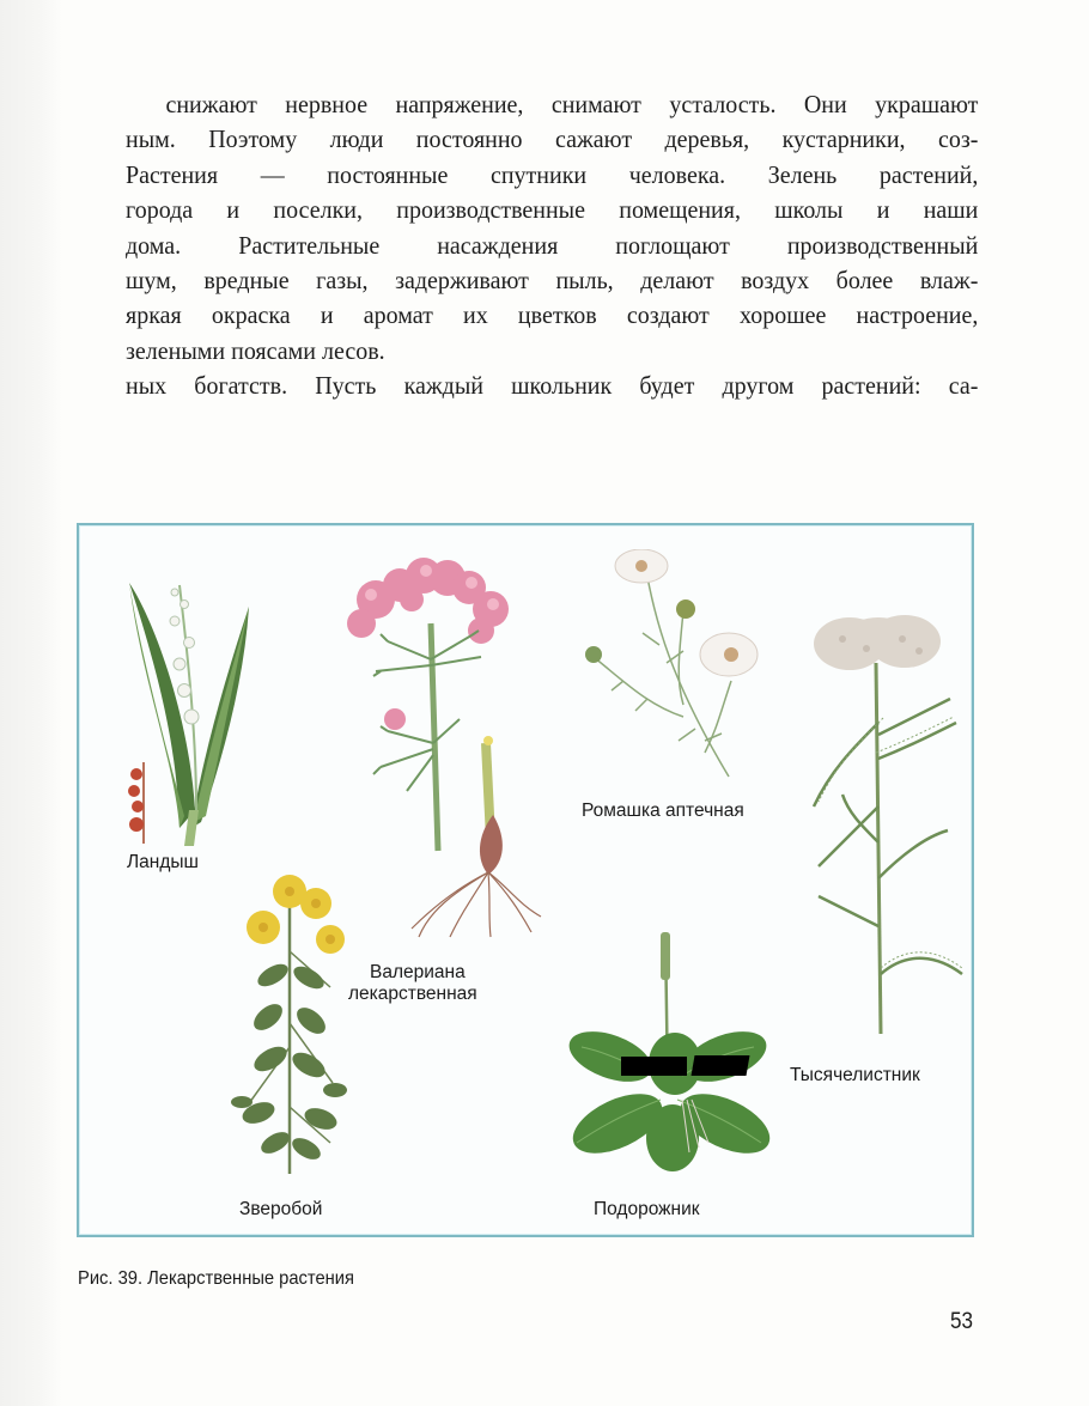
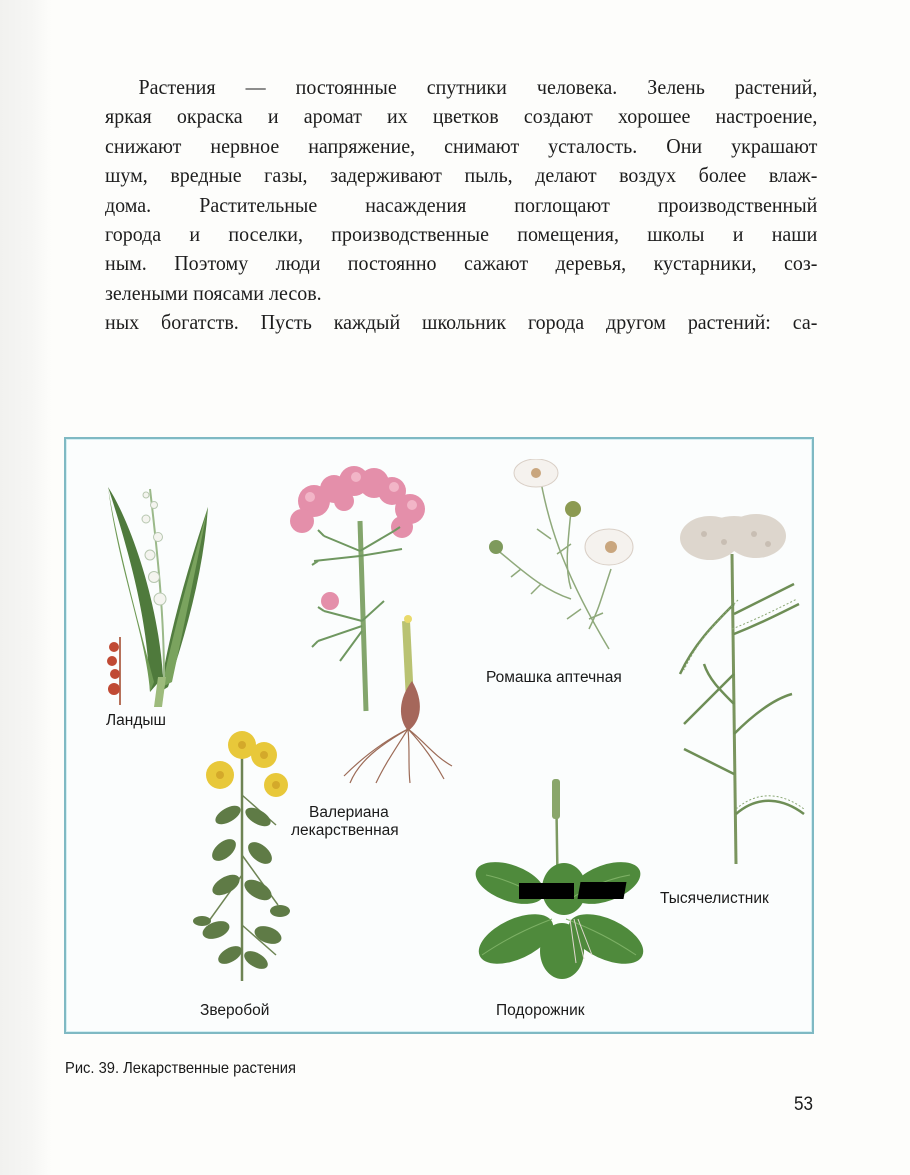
- снижают нервное напряжение, снимают усталость. Они украшают
+ Растения — постоянные спутники человека. Зелень растений,
- ным. Поэтому люди постоянно сажают деревья, кустарники, соз-
+ яркая окраска и аромат их цветков создают хорошее настроение,
- Растения — постоянные спутники человека. Зелень растений,
+ снижают нервное напряжение, снимают усталость. Они украшают
- города и поселки, производственные помещения, школы и наши
+ шум, вредные газы, задерживают пыль, делают воздух более влаж-
  дома. Растительные насаждения поглощают производственный
- шум, вредные газы, задерживают пыль, делают воздух более влаж-
+ города и поселки, производственные помещения, школы и наши
- яркая окраска и аромат их цветков создают хорошее настроение,
+ ным. Поэтому люди постоянно сажают деревья, кустарники, соз-
  зелеными поясами лесов.
- ных богатств. Пусть каждый школьник будет другом растений: са-
+ ных богатств. Пусть каждый школьник города другом растений: са-
  Ландыш
  Валериана
  лекарственная
  Ромашка аптечная
  Тысячелистник
  Зверобой
  Подорожник
  Рис. 39. Лекарственные растения
  53
